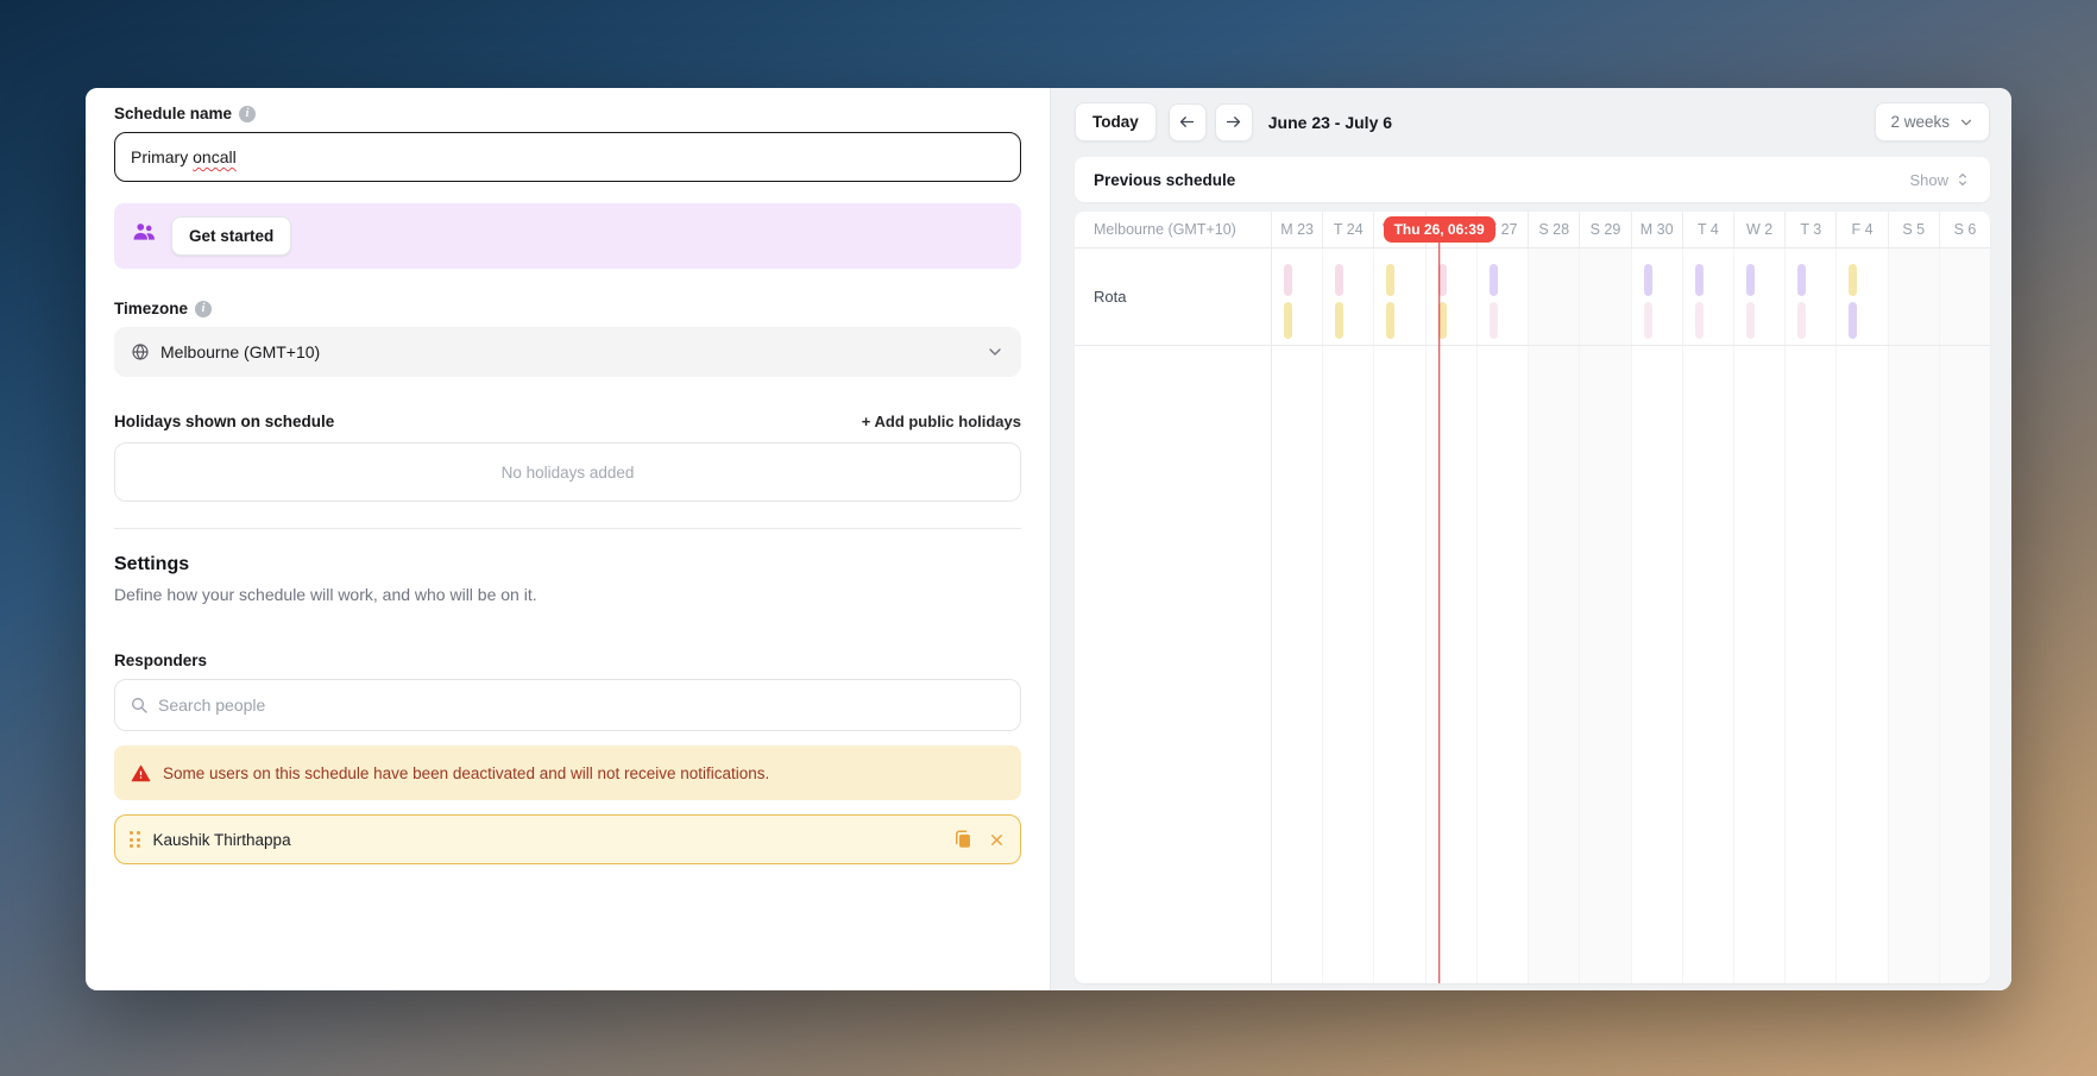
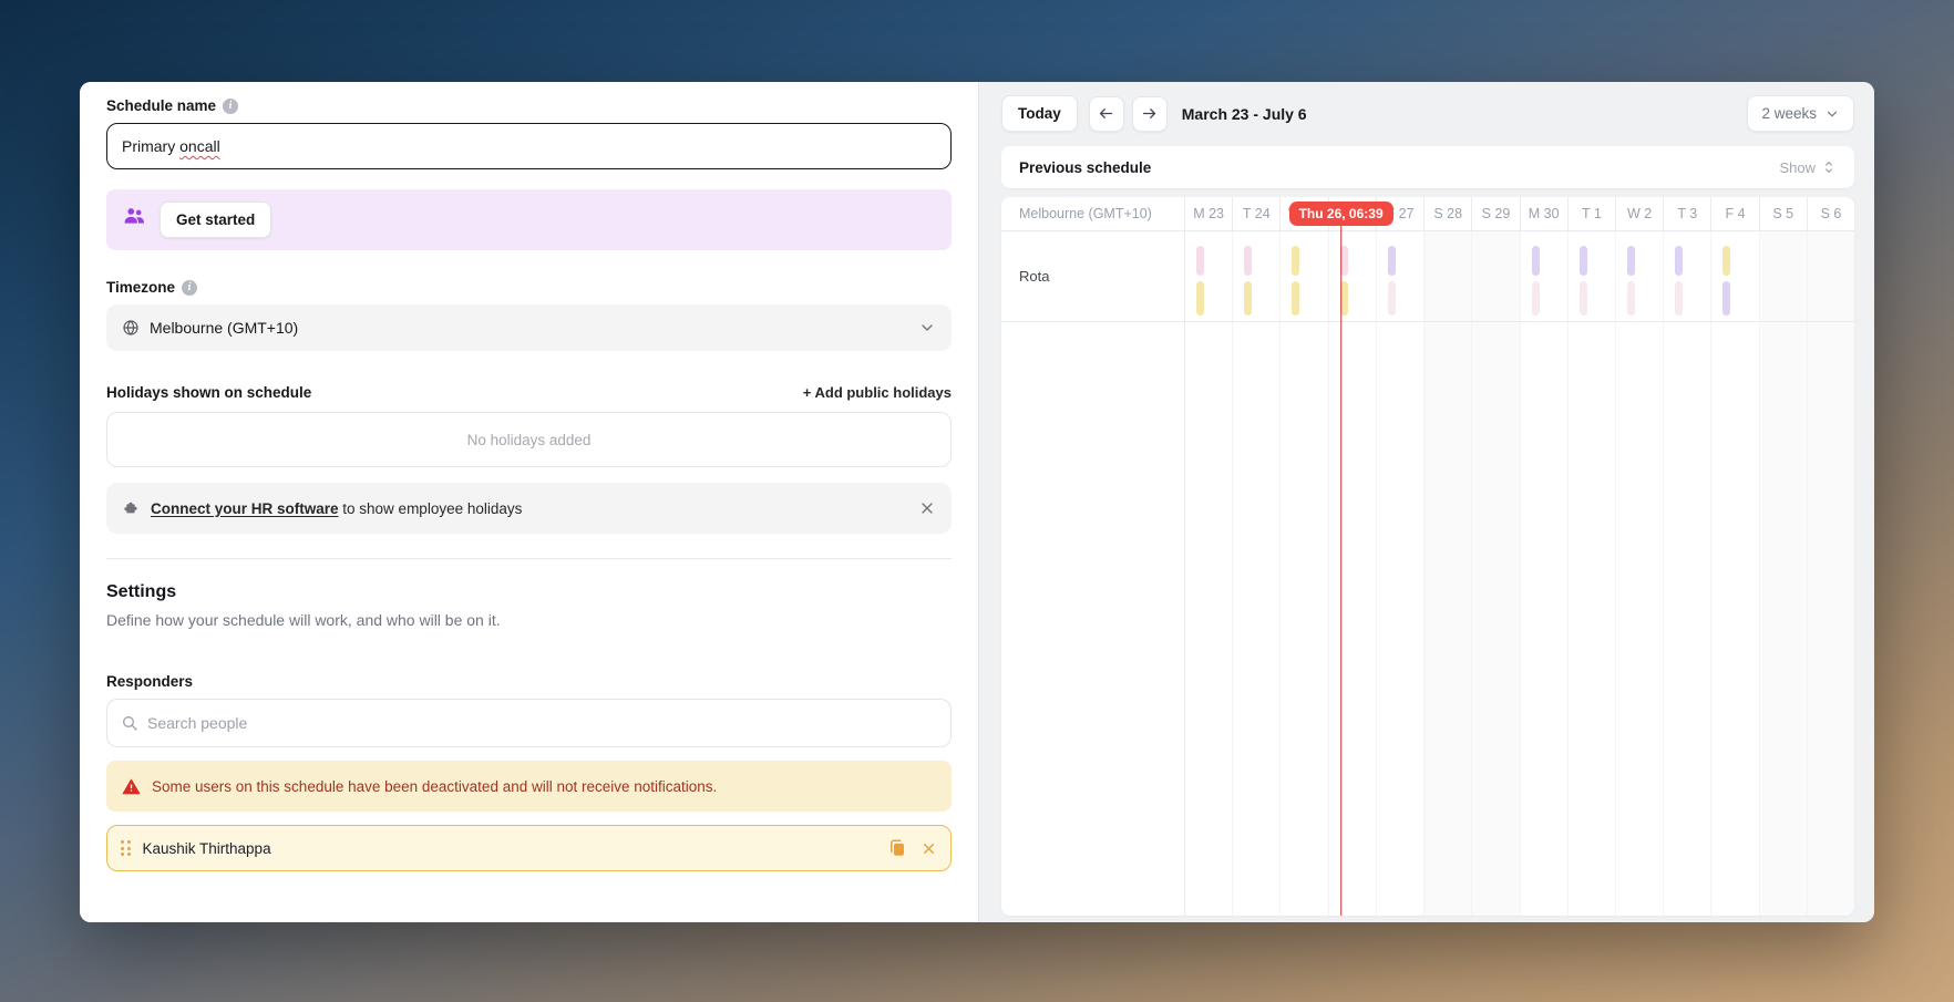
  Schedule name
  i
  Primary
  oncall
  Get started
  Timezone
  i
  Melbourne (GMT+10)
  Holidays shown on schedule
  + Add public holidays
  No holidays added
+ Connect your HR software to show employee holidays
  Settings
  Define how your schedule will work, and who will be on it.
  Responders
  Search people
  Some users on this schedule have been deactivated and will not receive notifications.
  Kaushik Thirthappa
  Today
- June 23 - July 6
+ March 23 - July 6
  2 weeks
  Previous schedule
  Show
  Melbourne (GMT+10)
  M 23
  T 24
  S 28
  S 29
  M 30
- T 4
+ T 1
  W 2
  T 3
  F 4
  S 5
  S 6
  Rota
  Thu 26, 06:39
